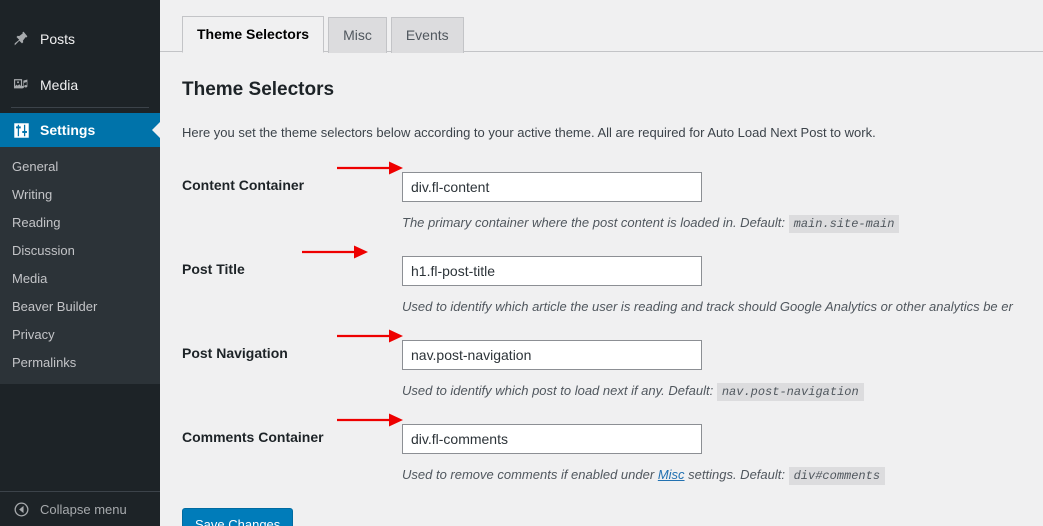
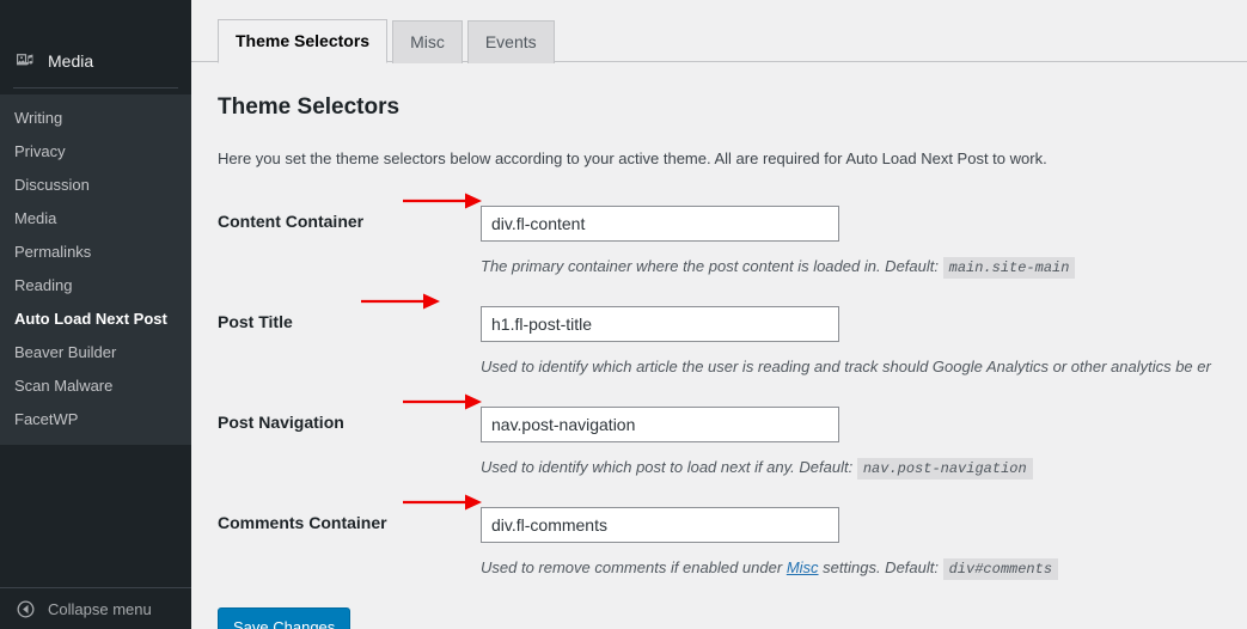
- Posts
  Media
- Settings
- General
  Writing
- Reading
+ Privacy
  Discussion
  Media
- Beaver Builder
+ Permalinks
- Privacy
+ Reading
+ Auto Load Next Post
- Permalinks
+ Beaver Builder
+ Scan Malware
+ FacetWP
  Collapse menu
  Theme Selectors
  Misc
  Events
  Theme Selectors
  Here you set the theme selectors below according to your active theme. All are required for Auto Load Next Post to work.
  Content Container	div.fl-content The primary container where the post content is loaded in. Default: main.site-main
  Post Title	h1.fl-post-title Used to identify which article the user is reading and track should Google Analytics or other analytics be er
  Post Navigation	nav.post-navigation Used to identify which post to load next if any. Default: nav.post-navigation
  Comments Container	div.fl-comments Used to remove comments if enabled under Misc settings. Default: div#comments
  Save Changes
